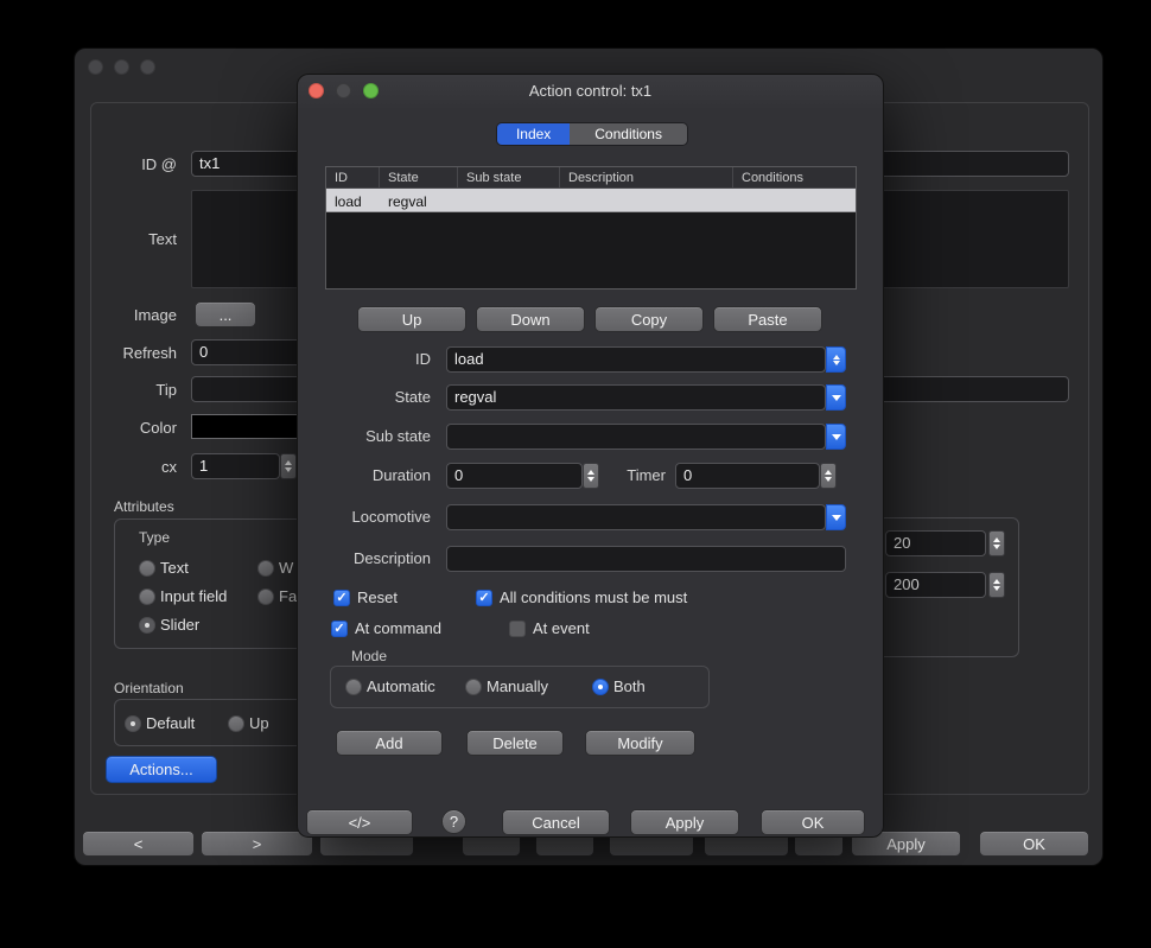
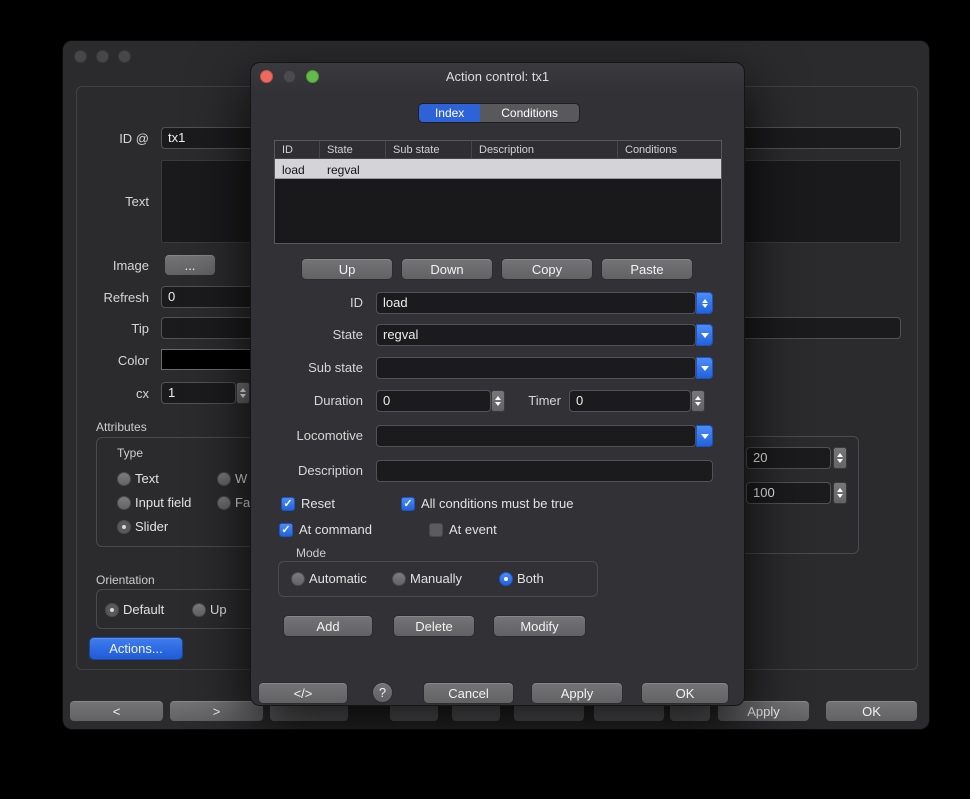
  ID @
  tx1
  Text
  Image
  ...
  Refresh
  0
  Tip
  Color
  cx
  1
  Attributes
  Type
  Text
  W
  Input field
  Fa
  Slider
  Orientation
  Default
  Up
  Actions...
  20
- 200
+ 100
  <
  >
  Apply
  OK
  Action control: tx1
  Index
  Conditions
  ID
  State
  Sub state
  Description
  Conditions
  load
  regval
  Up
  Down
  Copy
  Paste
  ID
  load
  State
  regval
  Sub state
  Duration
  0
  Timer
  0
  Locomotive
  Description
  ✓
  Reset
  ✓
- All conditions must be must
+ All conditions must be true
  ✓
  At command
  At event
  Mode
  Automatic
  Manually
  Both
  Add
  Delete
  Modify
  </>
  ?
  Cancel
  Apply
  OK
